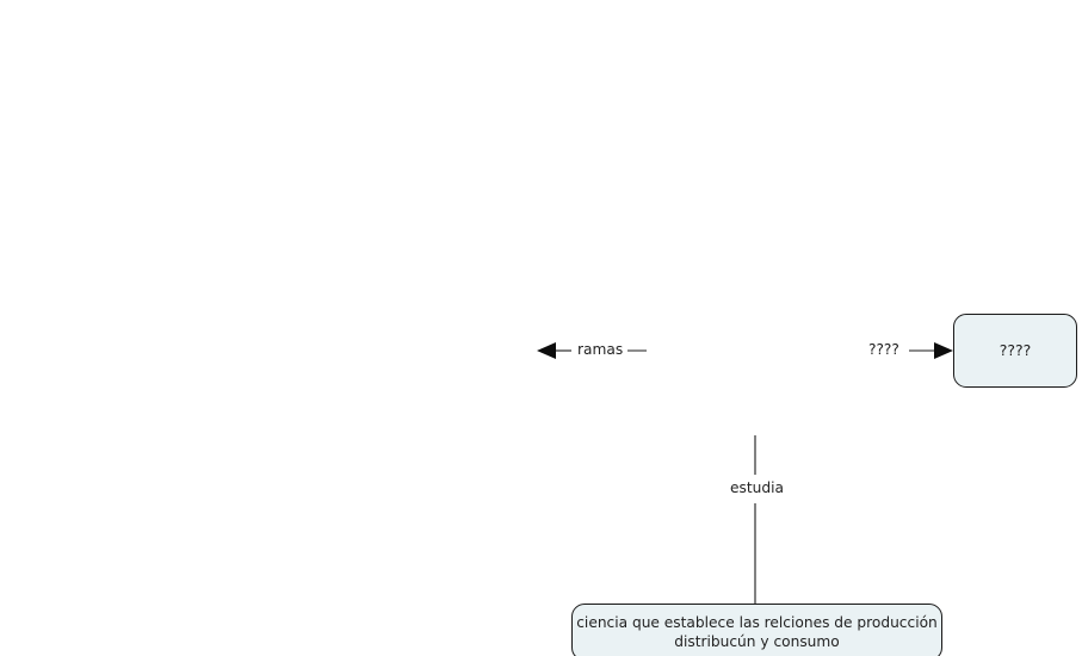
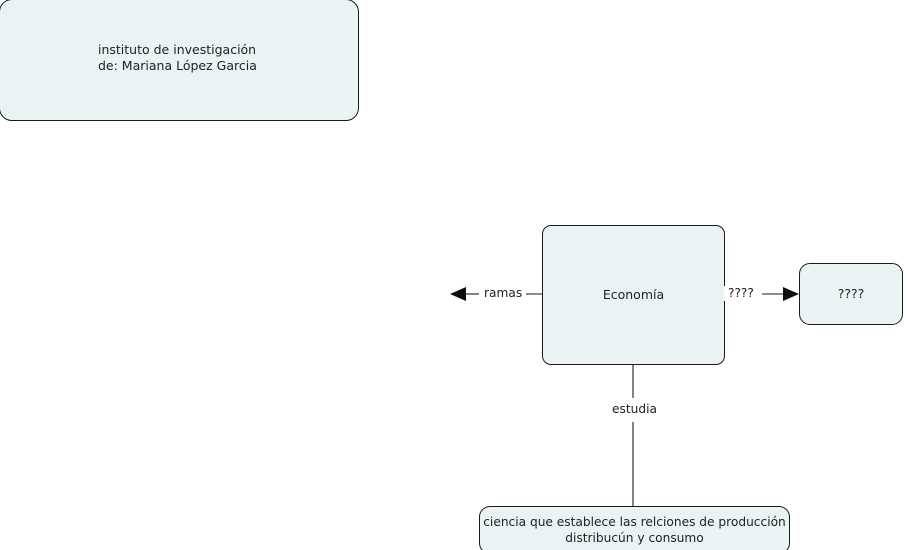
+ instituto de investigación
+ de: Mariana López Garcia
+ Economía
  ????
  ciencia que establece las relciones de producción
  distribucún y consumo
  ramas
  ????
  estudia
